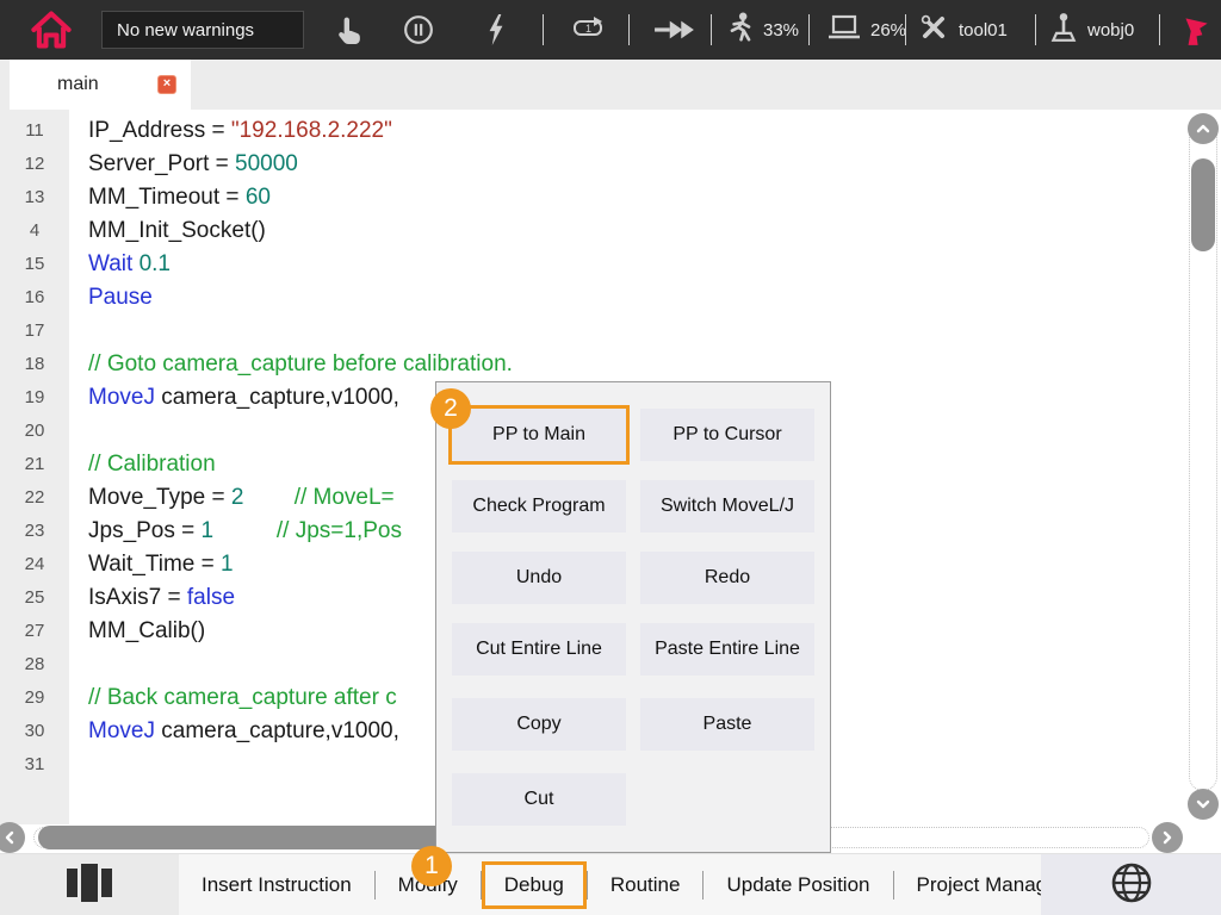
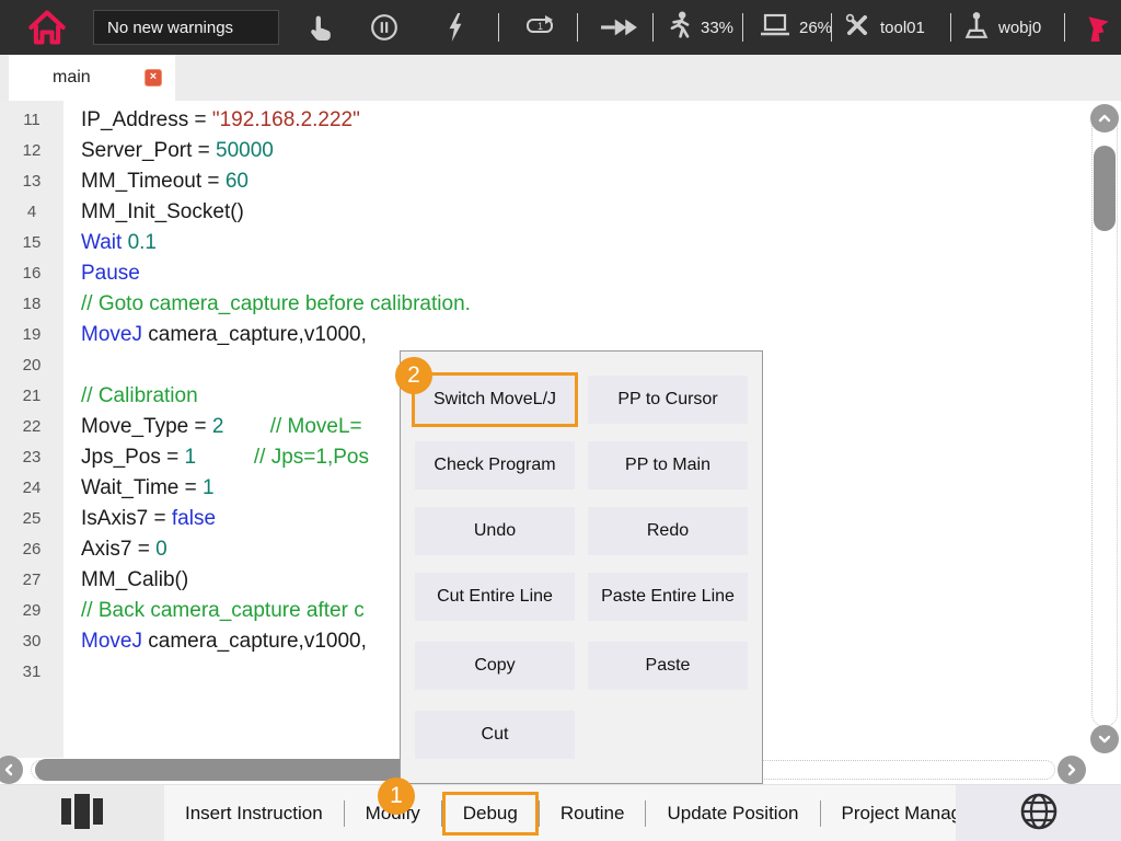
  No new warnings
  1
  33%
  26%
  tool01
  wobj0
  main
  ×
  11
  IP_Address = "192.168.2.222"
  12
  Server_Port = 50000
  13
  MM_Timeout = 60
  4
  MM_Init_Socket()
  15
  Wait 0.1
  16
  Pause
- 17
  18
  // Goto camera_capture before calibration.
  19
  MoveJ camera_capture,v1000,
  20
  21
  // Calibration
  22
  Move_Type = 2 // MoveL=
  23
  Jps_Pos = 1 // Jps=1,Pos
  24
  Wait_Time = 1
  25
  IsAxis7 = false
+ 26
+ Axis7 = 0
  27
  MM_Calib()
- 28
  29
  // Back camera_capture after c
  30
  MoveJ camera_capture,v1000,
  31
- PP to Main
+ Switch MoveL/J
  PP to Cursor
  Check Program
- Switch MoveL/J
+ PP to Main
  Undo
  Redo
  Cut Entire Line
  Paste Entire Line
  Copy
  Paste
  Cut
  Insert Instruction
  Debug
  Routine
  Update Position
  Project Mana
  2
  1
